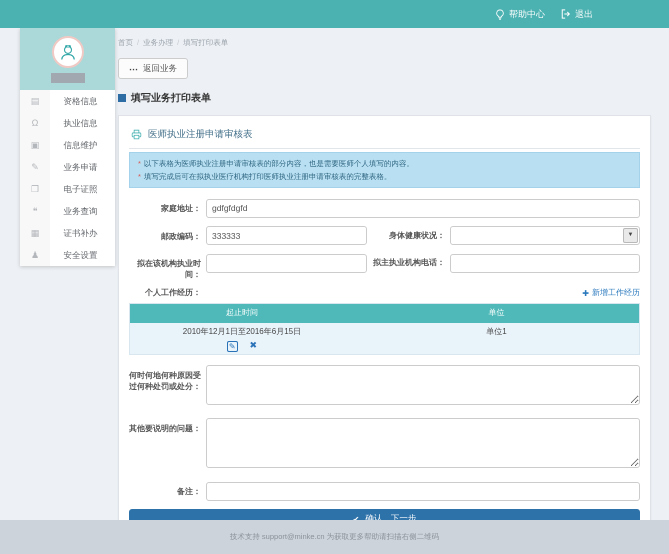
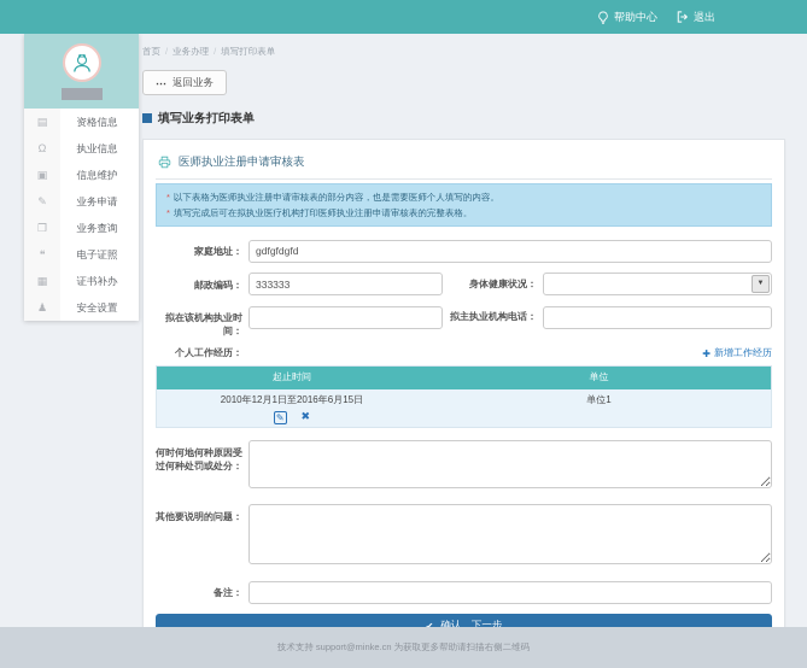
  帮助中心
  退出
  ▤
  资格信息
  Ω
  执业信息
  ▣
  信息维护
  ✎
  业务申请
  ❐
- 电子证照
+ 业务查询
  ❝
- 业务查询
+ 电子证照
  ▦
  证书补办
  ♟
  安全设置
  首页 业务办理 填写打印表单
  ⋯
  返回业务
  填写业务打印表单
  医师执业注册申请审核表
  以下表格为医师执业注册申请审核表的部分内容，也是需要医师个人填写的内容。
  填写完成后可在拟执业医疗机构打印医师执业注册申请审核表的完整表格。
  家庭地址：
  gdfgfdgfd
  邮政编码：
  333333
  身体健康状况：
  拟在该机构执业时间：
  拟主执业机构电话：
  个人工作经历：
  ✚
  新增工作经历
  起止时间	单位
  2010年12月1日至2016年6月15日 ✎ ✖	单位1
  何时何地何种原因受过何种处罚或处分：
  其他要说明的问题：
  备注：
  ✔
  确认，下一步
  技术支持 support@minke.cn 为获取更多帮助请扫描右侧二维码
